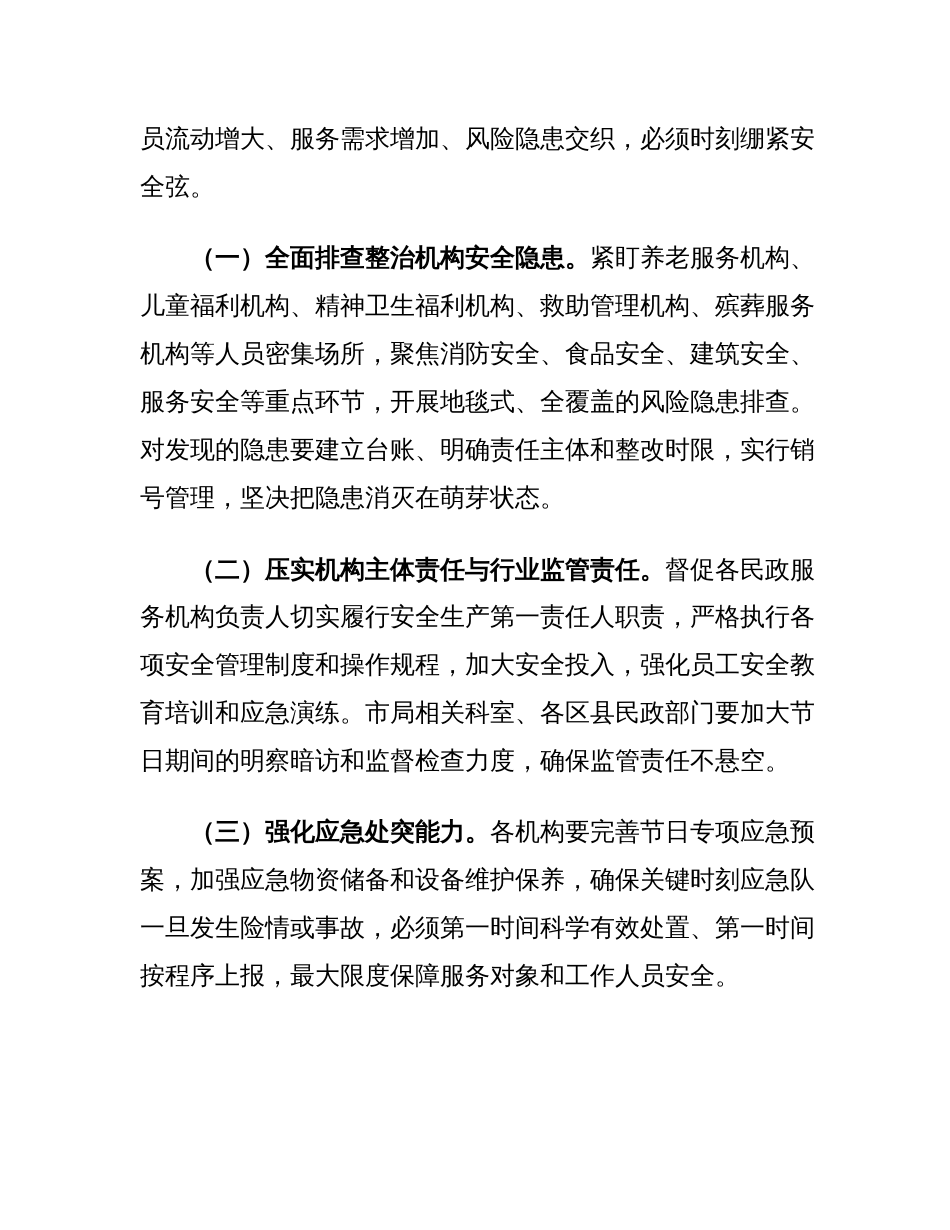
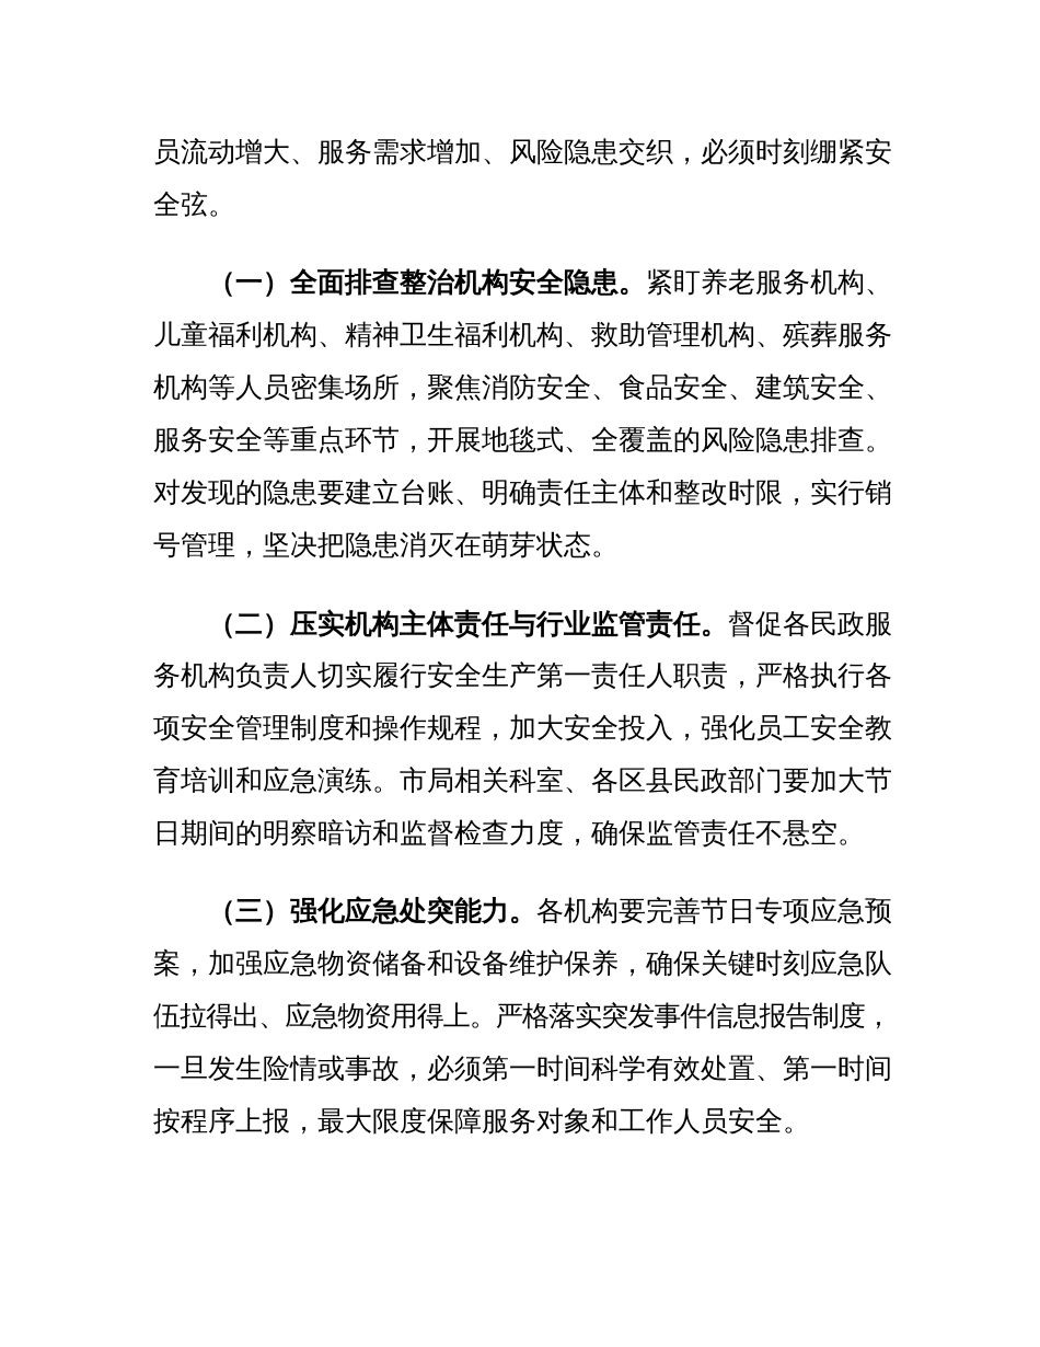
  员流动增大、服务需求增加、风险隐患交织，必须时刻绷紧安
  全弦。
  （一）全面排查整治机构安全隐患。紧盯养老服务机构、
  儿童福利机构、精神卫生福利机构、救助管理机构、殡葬服务
  机构等人员密集场所，聚焦消防安全、食品安全、建筑安全、
  服务安全等重点环节，开展地毯式、全覆盖的风险隐患排查。
  对发现的隐患要建立台账、明确责任主体和整改时限，实行销
  号管理，坚决把隐患消灭在萌芽状态。
  （二）压实机构主体责任与行业监管责任。督促各民政服
  务机构负责人切实履行安全生产第一责任人职责，严格执行各
  项安全管理制度和操作规程，加大安全投入，强化员工安全教
  育培训和应急演练。市局相关科室、各区县民政部门要加大节
  日期间的明察暗访和监督检查力度，确保监管责任不悬空。
  （三）强化应急处突能力。各机构要完善节日专项应急预
  案，加强应急物资储备和设备维护保养，确保关键时刻应急队
+ 伍拉得出、应急物资用得上。严格落实突发事件信息报告制度，
  一旦发生险情或事故，必须第一时间科学有效处置、第一时间
  按程序上报，最大限度保障服务对象和工作人员安全。
